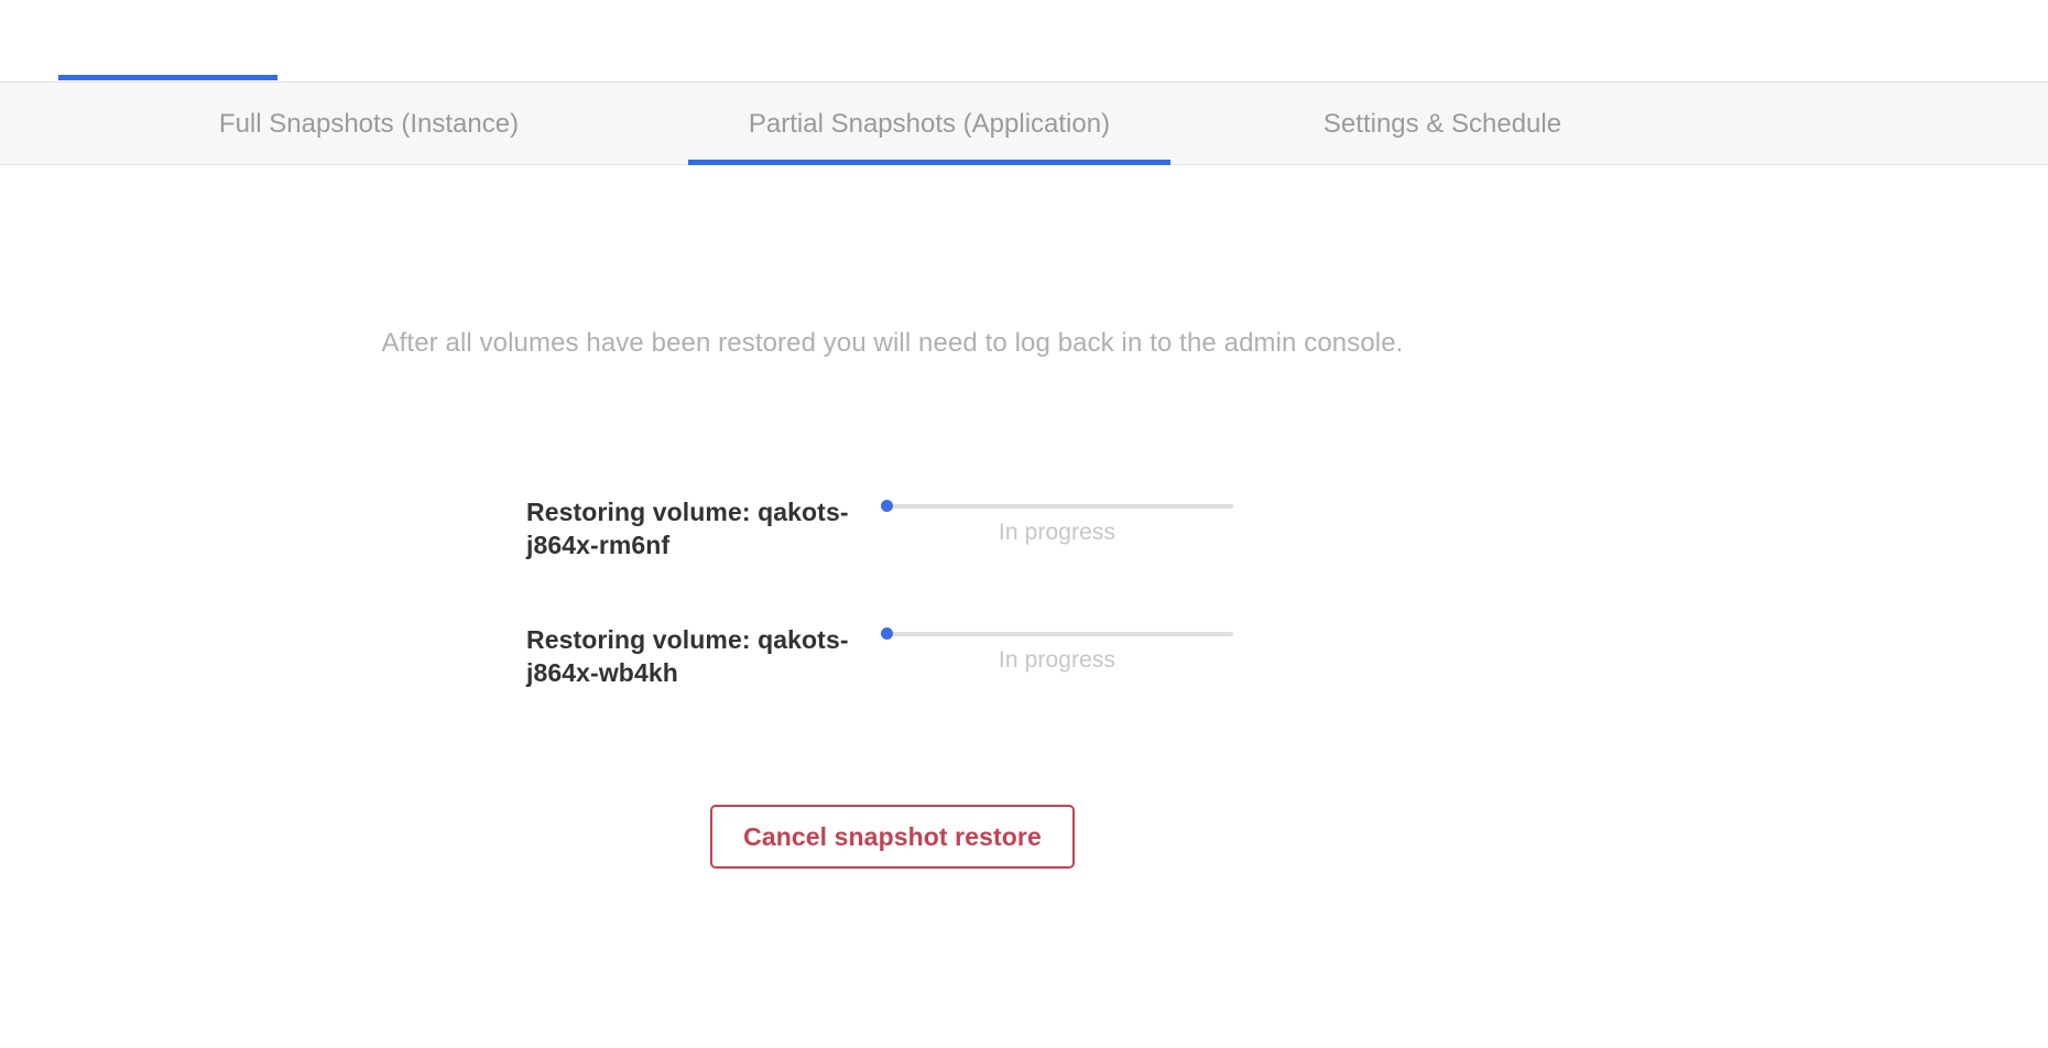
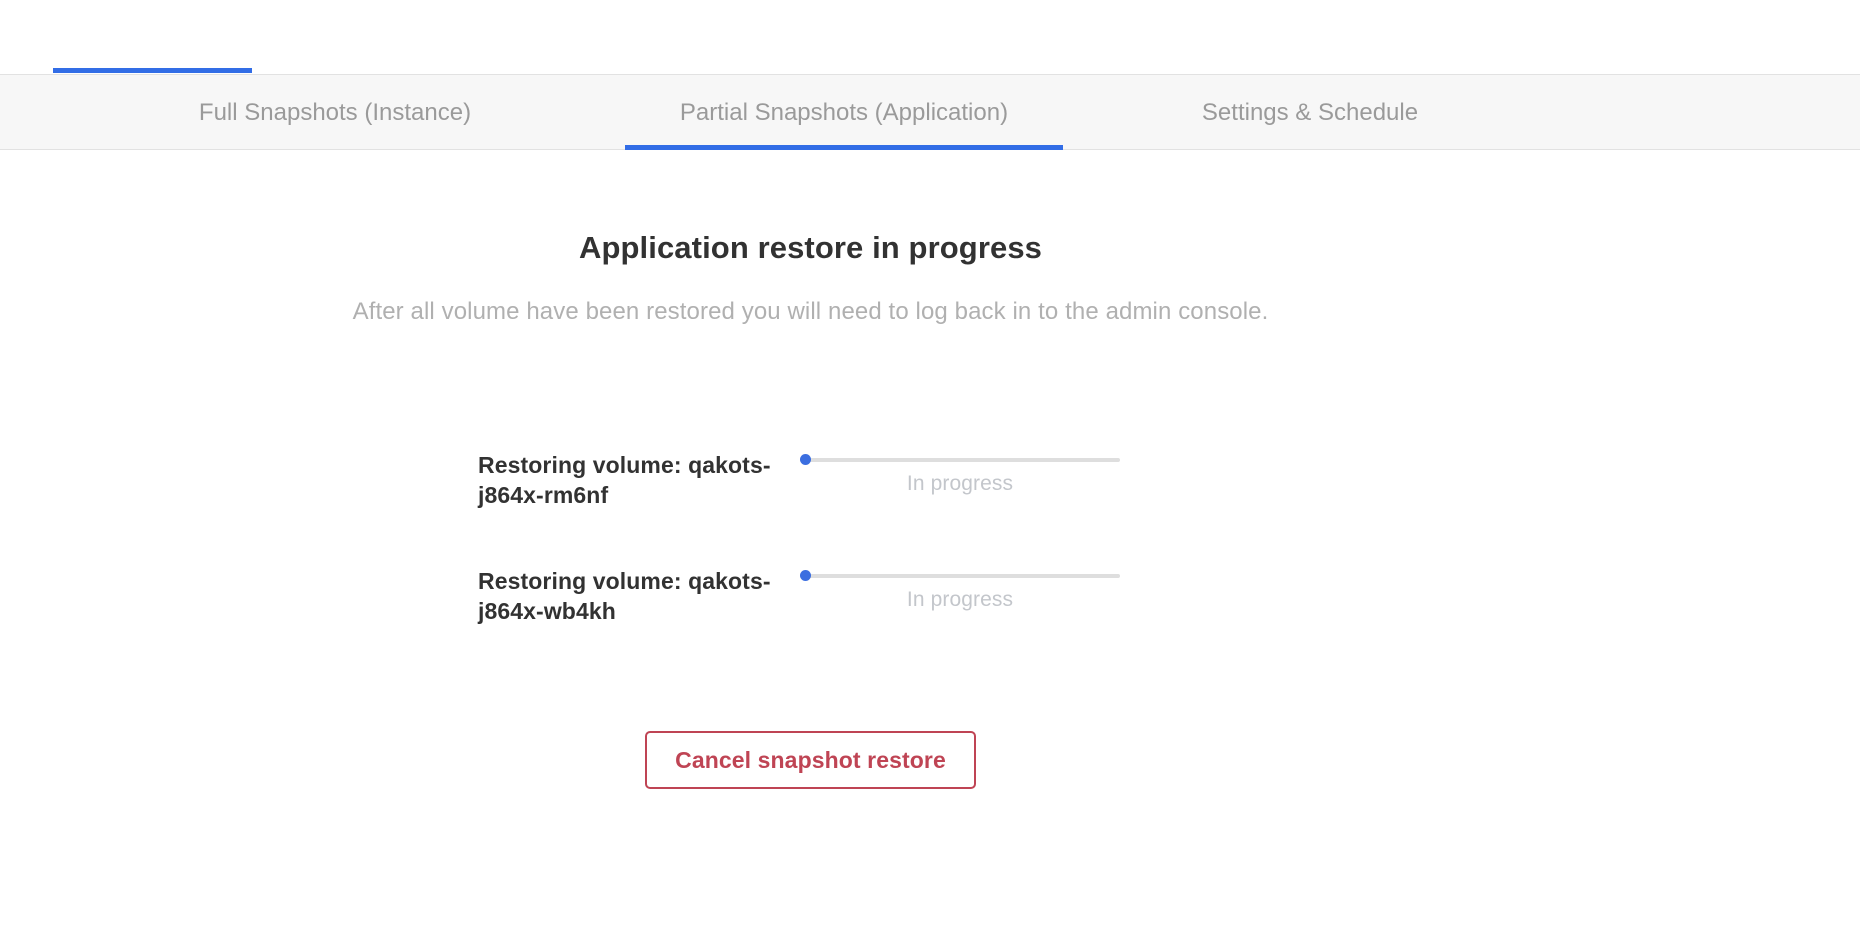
  Full Snapshots (Instance)
  Partial Snapshots (Application)
  Settings & Schedule
+ Application restore in progress
- After all volumes have been restored you will need to log back in to the admin console.
+ After all volume have been restored you will need to log back in to the admin console.
  Restoring volume: qakots-j864x-rm6nf
  In progress
  Restoring volume: qakots-j864x-wb4kh
  In progress
  Cancel snapshot restore
